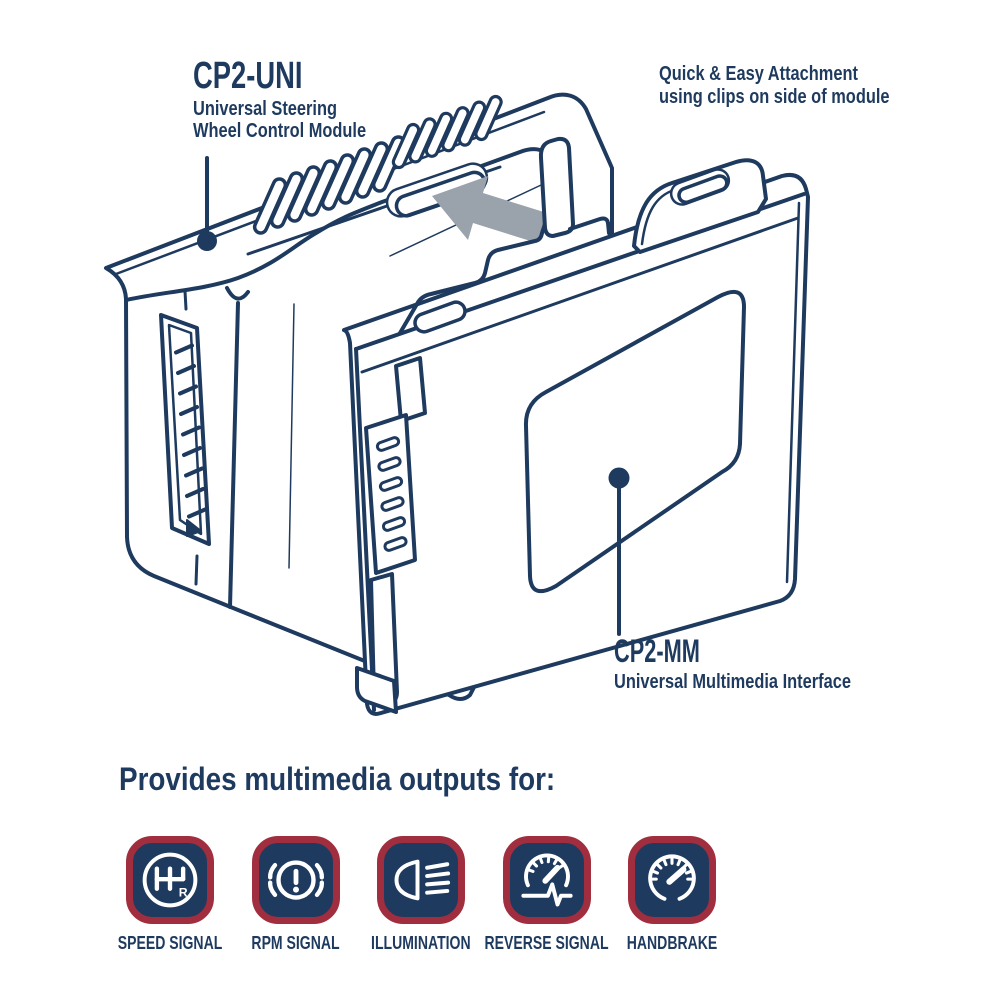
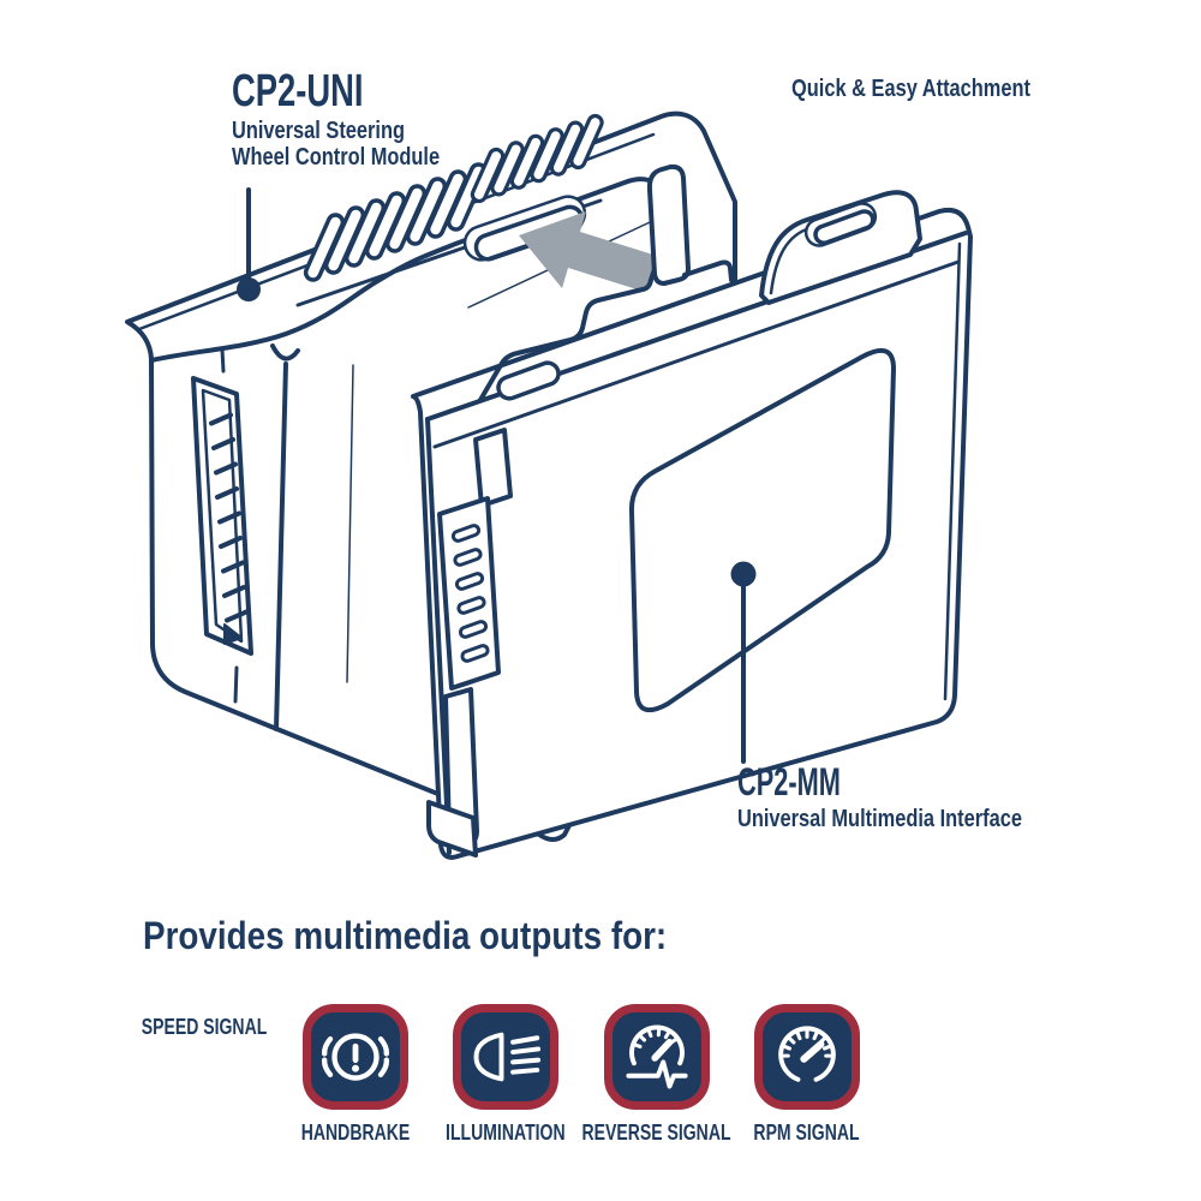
  CP2-UNI
  Universal Steering
  Wheel Control Module
  Quick & Easy Attachment
- using clips on side of module
  CP2-MM
  Universal Multimedia Interface
  Provides multimedia outputs for:
- R
  SPEED SIGNAL
- RPM SIGNAL
+ HANDBRAKE
  ILLUMINATION
  REVERSE SIGNAL
- HANDBRAKE
+ RPM SIGNAL
